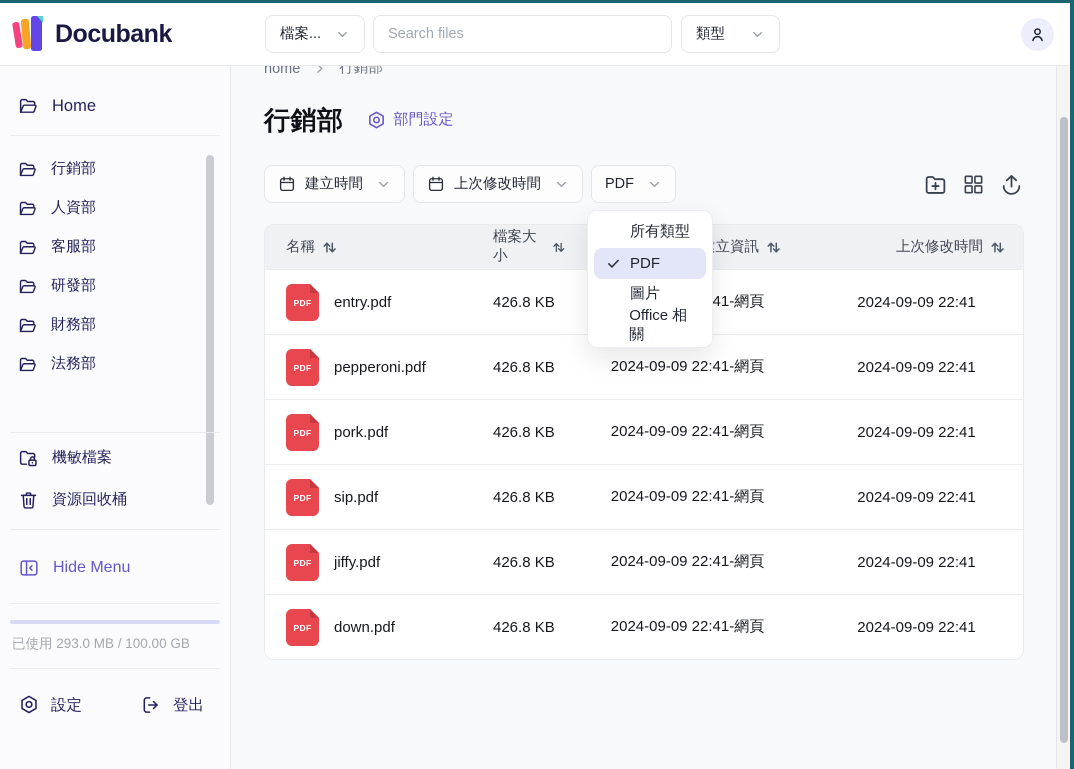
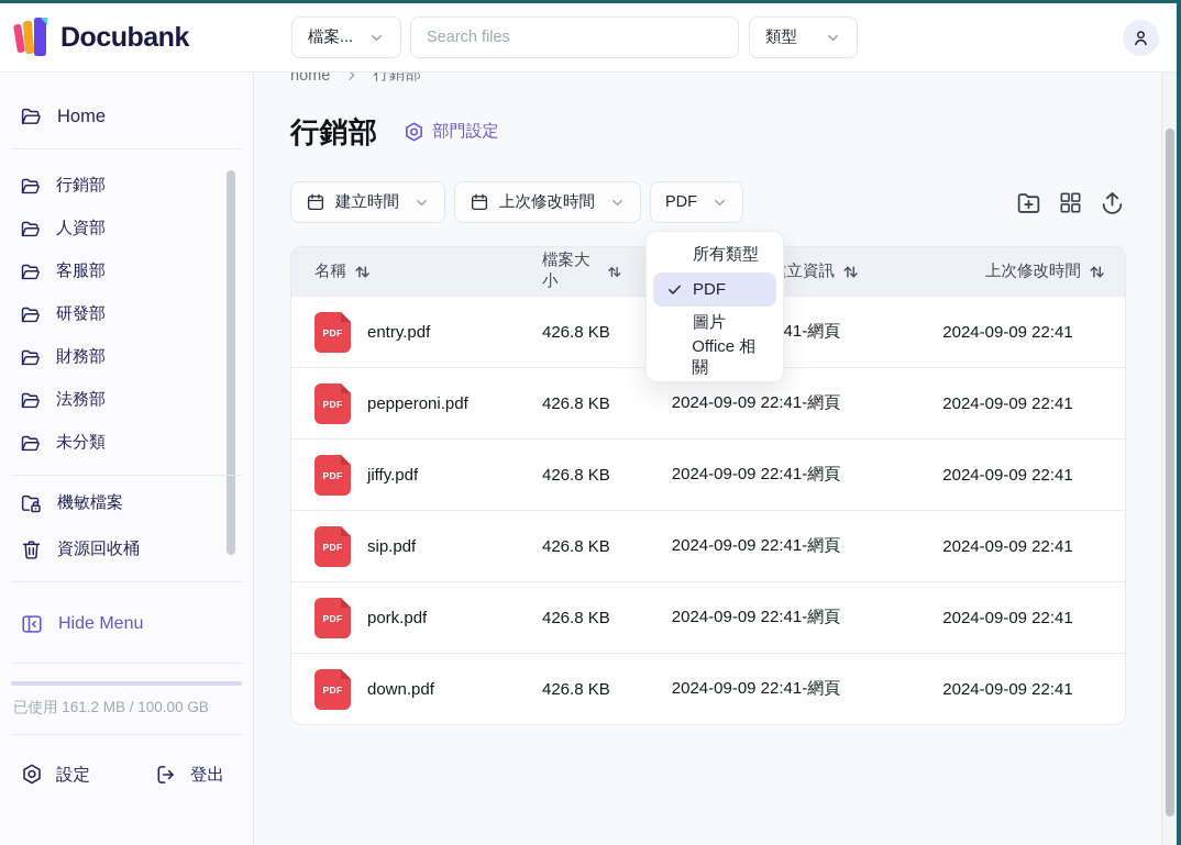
  Docubank
  檔案...
  Search files
  類型
  Home
  行銷部
  人資部
  客服部
  研發部
  財務部
  法務部
+ 未分類
  機敏檔案
  資源回收桶
  Hide Menu
- 已使用 293.0 MB / 100.00 GB
+ 已使用 161.2 MB / 100.00 GB
  設定
  登出
  home
  行銷部
  行銷部
  部門設定
  建立時間
  上次修改時間
  PDF
  名稱
  檔案大小
  立資訊
  上次修改時間
  PDF
  entry.pdf
  426.8 KB
  2024-09-09 22:41
  PDF
  pepperoni.pdf
  426.8 KB
  2024-09-09 22:41-網頁
  2024-09-09 22:41
  PDF
- pork.pdf
+ jiffy.pdf
  426.8 KB
  2024-09-09 22:41-網頁
  2024-09-09 22:41
  PDF
  sip.pdf
  426.8 KB
  2024-09-09 22:41-網頁
  2024-09-09 22:41
  PDF
- jiffy.pdf
+ pork.pdf
  426.8 KB
  2024-09-09 22:41-網頁
  2024-09-09 22:41
  PDF
  down.pdf
  426.8 KB
  2024-09-09 22:41-網頁
  2024-09-09 22:41
  所有類型
  PDF
  圖片
  Office 相關
